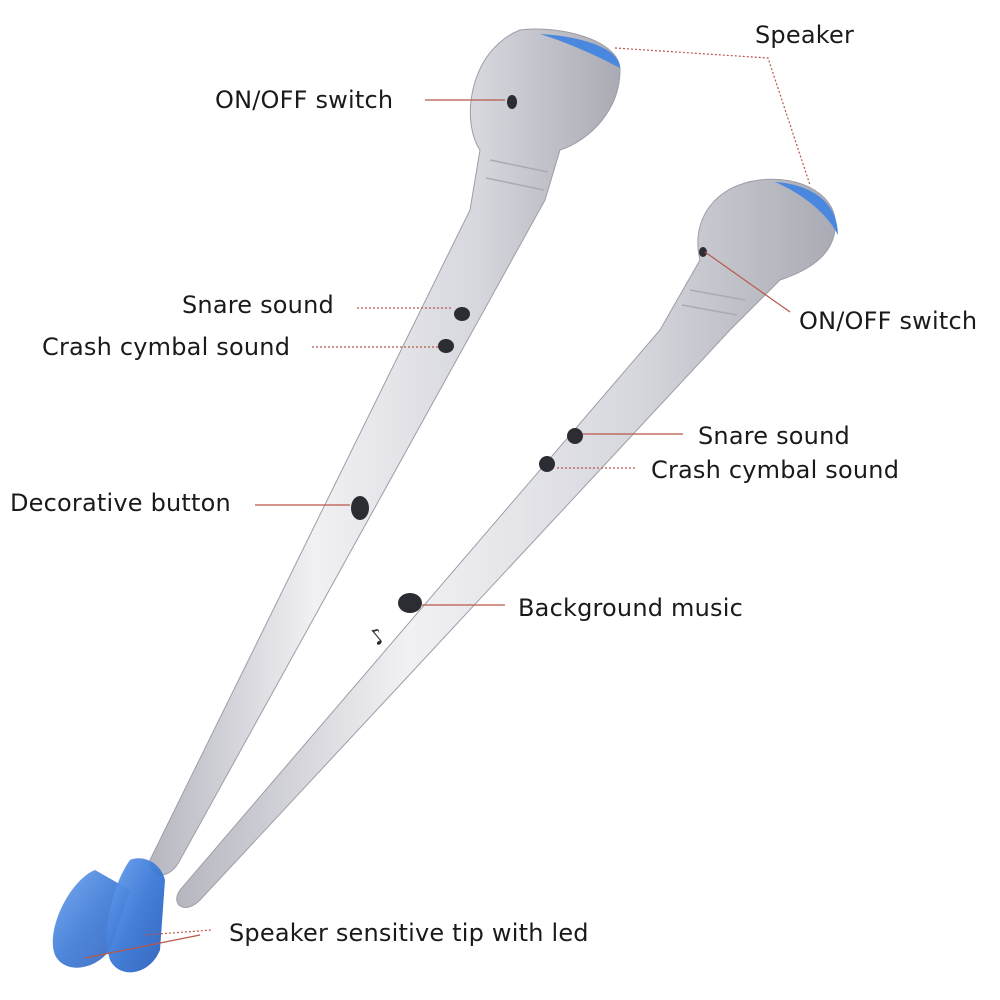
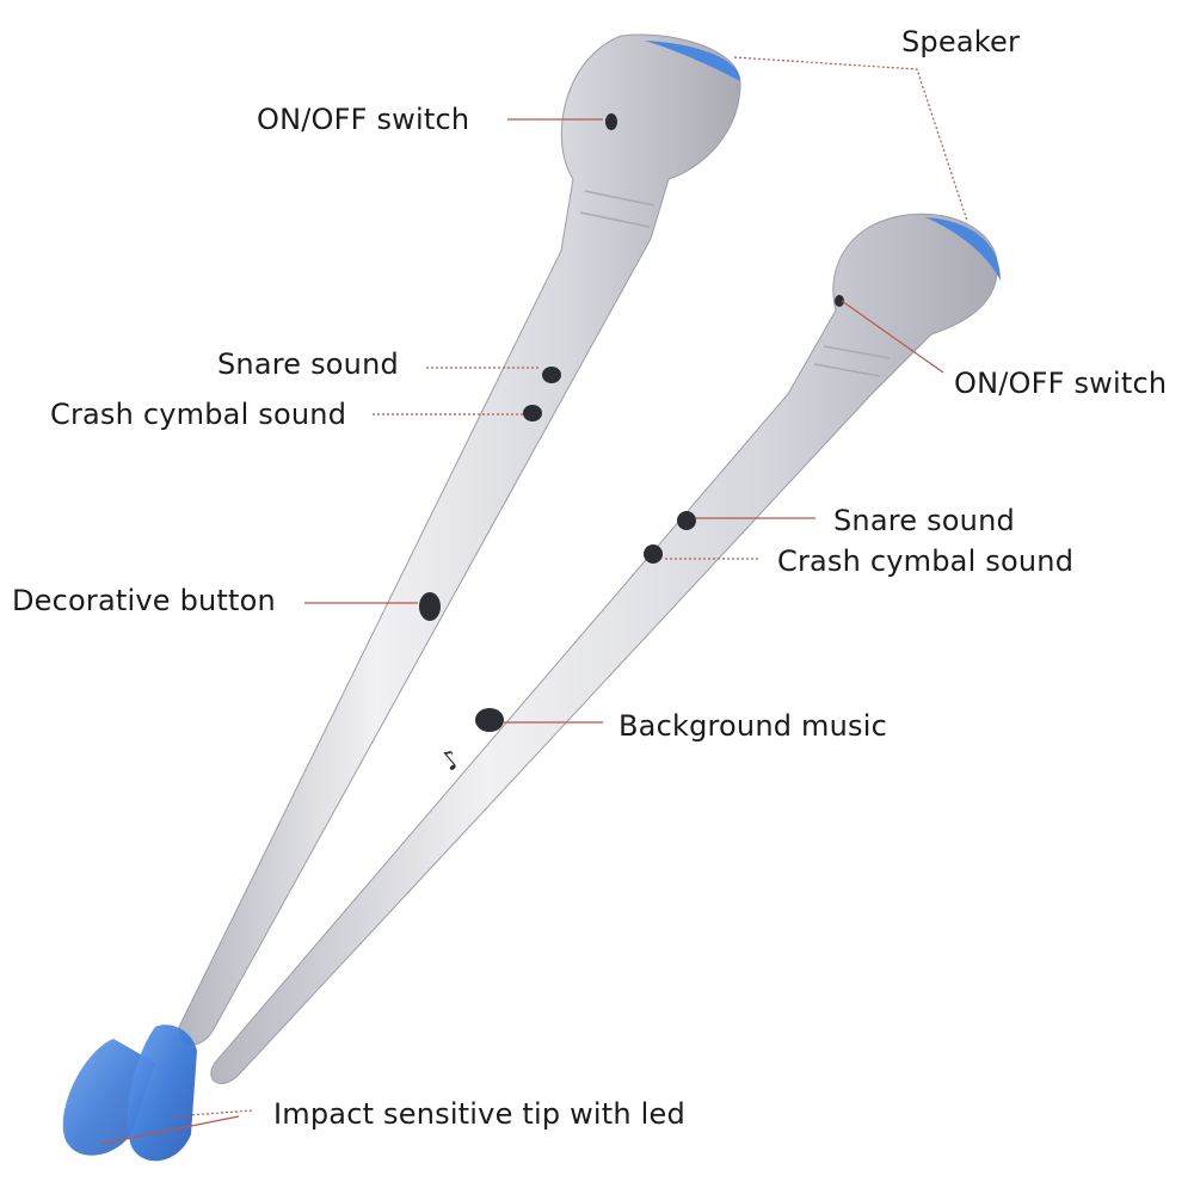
  Speaker
  ON/OFF switch
  ON/OFF switch
  Snare sound
  Crash cymbal sound
  Snare sound
  Crash cymbal sound
  Decorative button
  Background music
- Speaker sensitive tip with led
+ Impact sensitive tip with led
